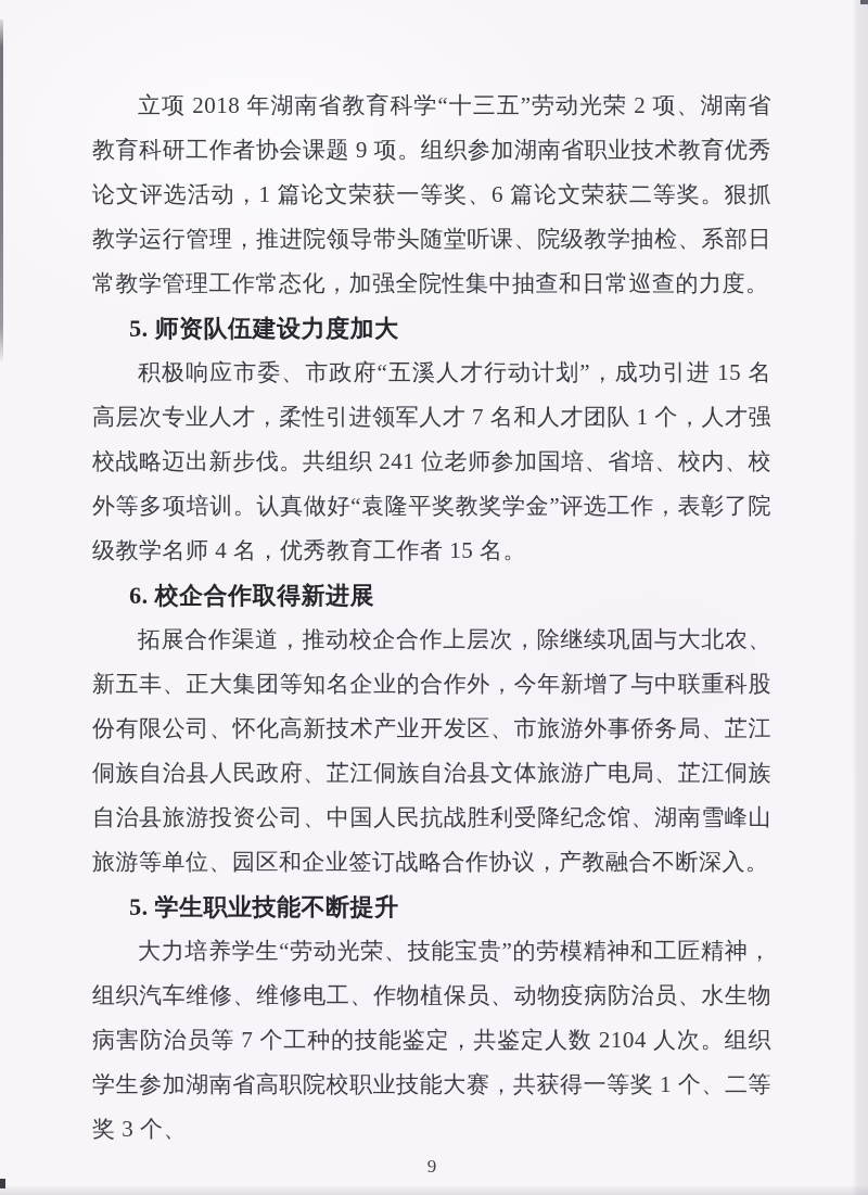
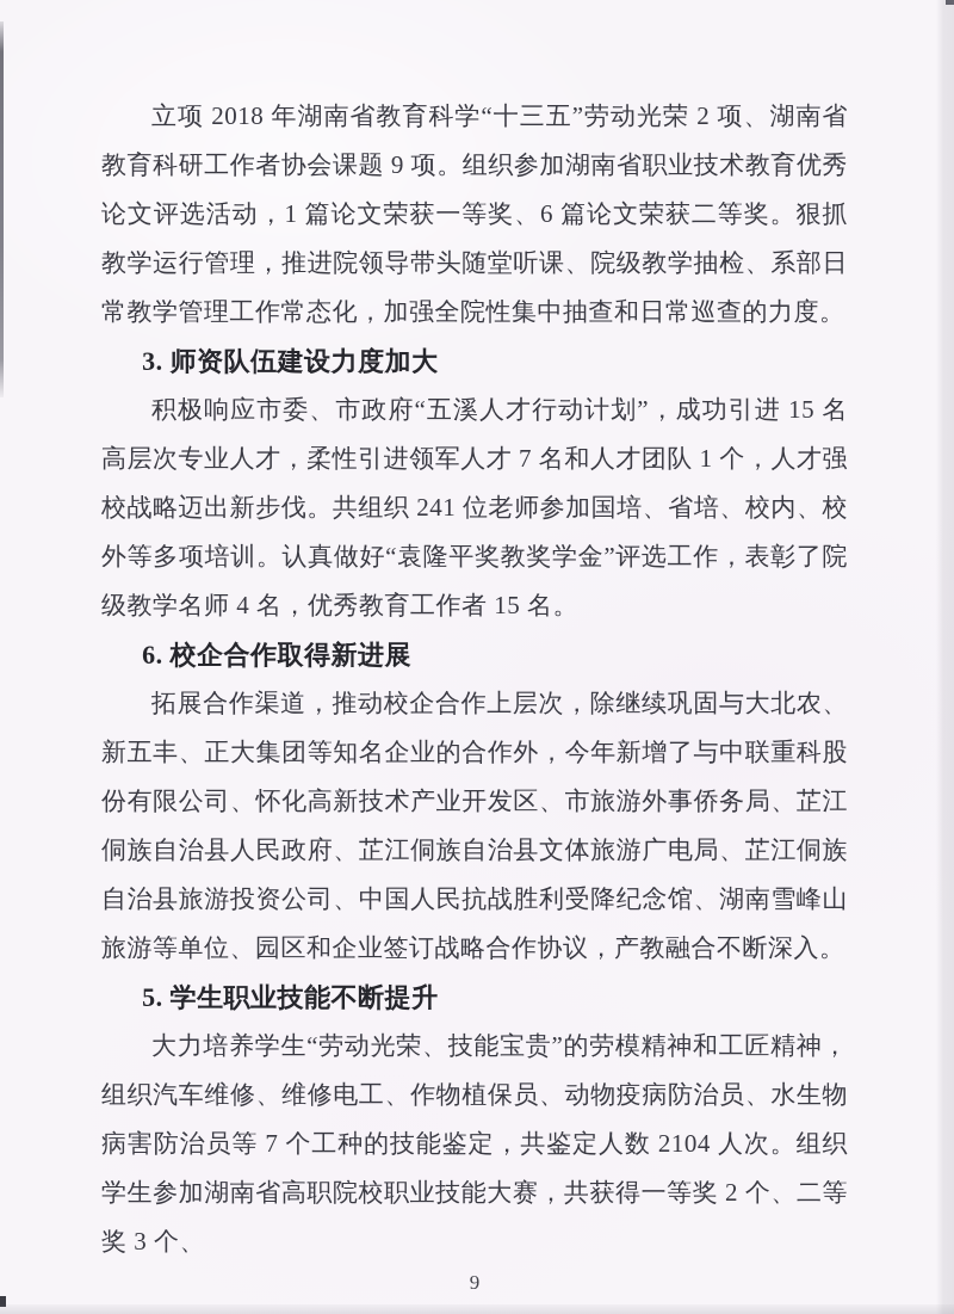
  立项 2018 年湖南省教育科学“十三五”劳动光荣 2 项、湖南省教育科研工作者协会课题 9 项。组织参加湖南省职业技术教育优秀论文评选活动，1 篇论文荣获一等奖、6 篇论文荣获二等奖。狠抓教学运行管理，推进院领导带头随堂听课、院级教学抽检、系部日常教学管理工作常态化，加强全院性集中抽查和日常巡查的力度。
- 5. 师资队伍建设力度加大
+ 3. 师资队伍建设力度加大
  积极响应市委、市政府“五溪人才行动计划”，成功引进 15 名高层次专业人才，柔性引进领军人才 7 名和人才团队 1 个，人才强校战略迈出新步伐。共组织 241 位老师参加国培、省培、校内、校外等多项培训。认真做好“袁隆平奖教奖学金”评选工作，表彰了院级教学名师 4 名，优秀教育工作者 15 名。
  6. 校企合作取得新进展
  拓展合作渠道，推动校企合作上层次，除继续巩固与大北农、新五丰、正大集团等知名企业的合作外，今年新增了与中联重科股份有限公司、怀化高新技术产业开发区、市旅游外事侨务局、芷江侗族自治县人民政府、芷江侗族自治县文体旅游广电局、芷江侗族自治县旅游投资公司、中国人民抗战胜利受降纪念馆、湖南雪峰山旅游等单位、园区和企业签订战略合作协议，产教融合不断深入。
  5. 学生职业技能不断提升
- 大力培养学生“劳动光荣、技能宝贵”的劳模精神和工匠精神，组织汽车维修、维修电工、作物植保员、动物疫病防治员、水生物病害防治员等 7 个工种的技能鉴定，共鉴定人数 2104 人次。组织学生参加湖南省高职院校职业技能大赛，共获得一等奖 1 个、二等奖 3 个、
+ 大力培养学生“劳动光荣、技能宝贵”的劳模精神和工匠精神，组织汽车维修、维修电工、作物植保员、动物疫病防治员、水生物病害防治员等 7 个工种的技能鉴定，共鉴定人数 2104 人次。组织学生参加湖南省高职院校职业技能大赛，共获得一等奖 2 个、二等奖 3 个、
  9
